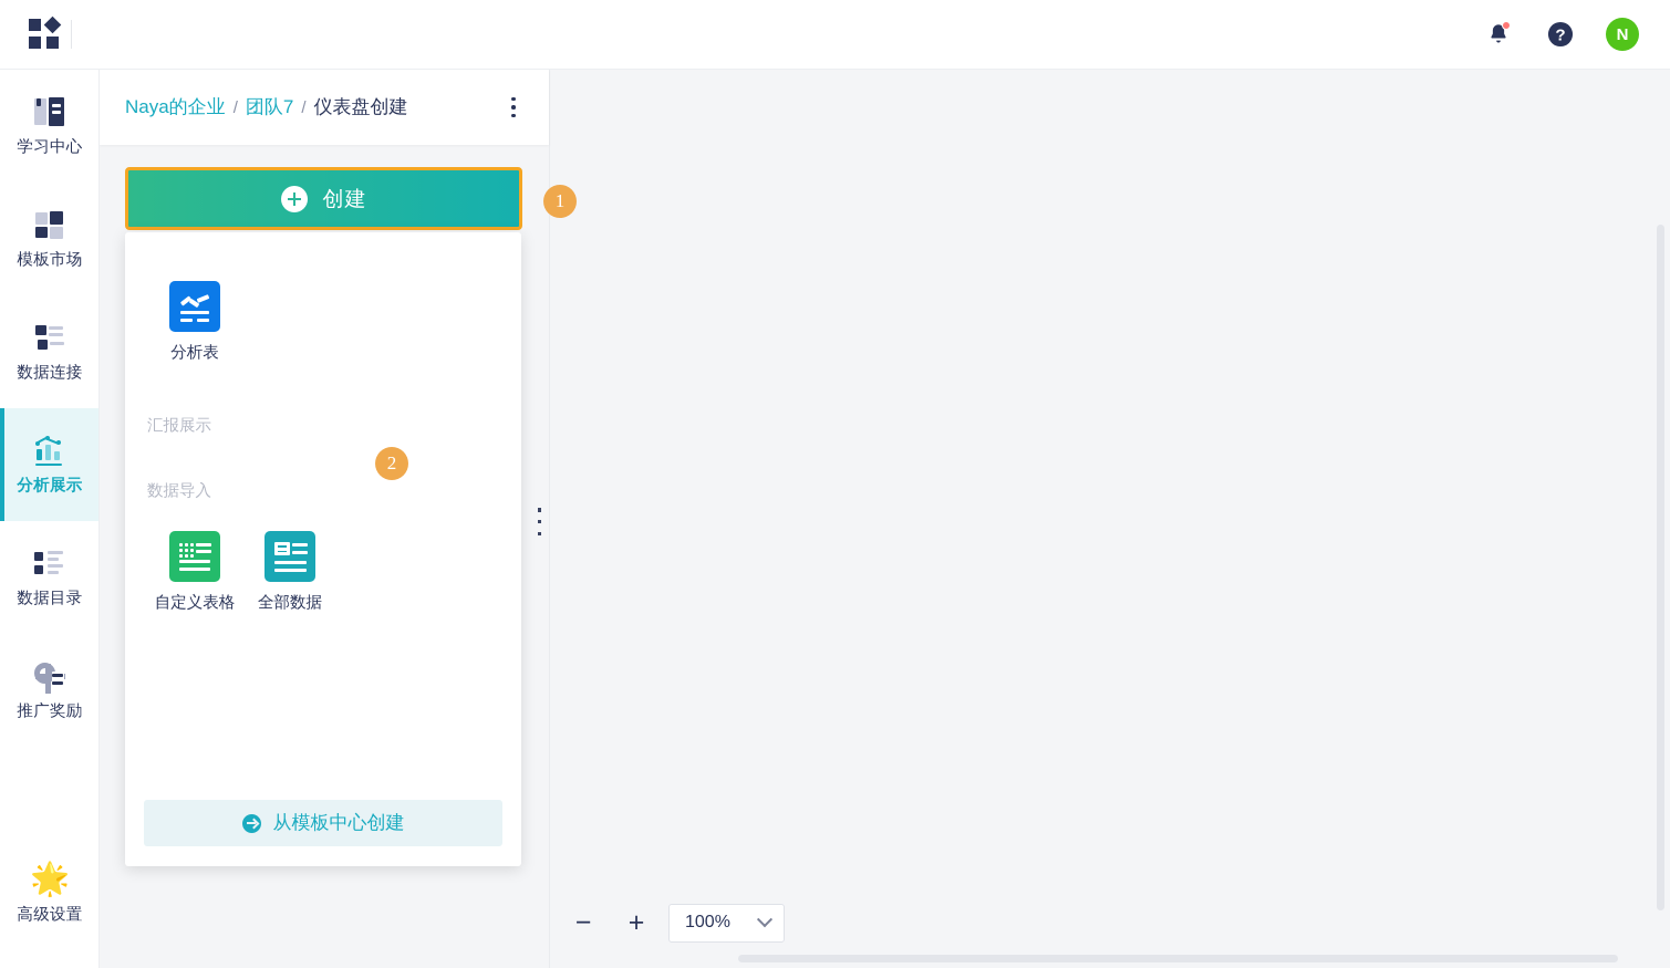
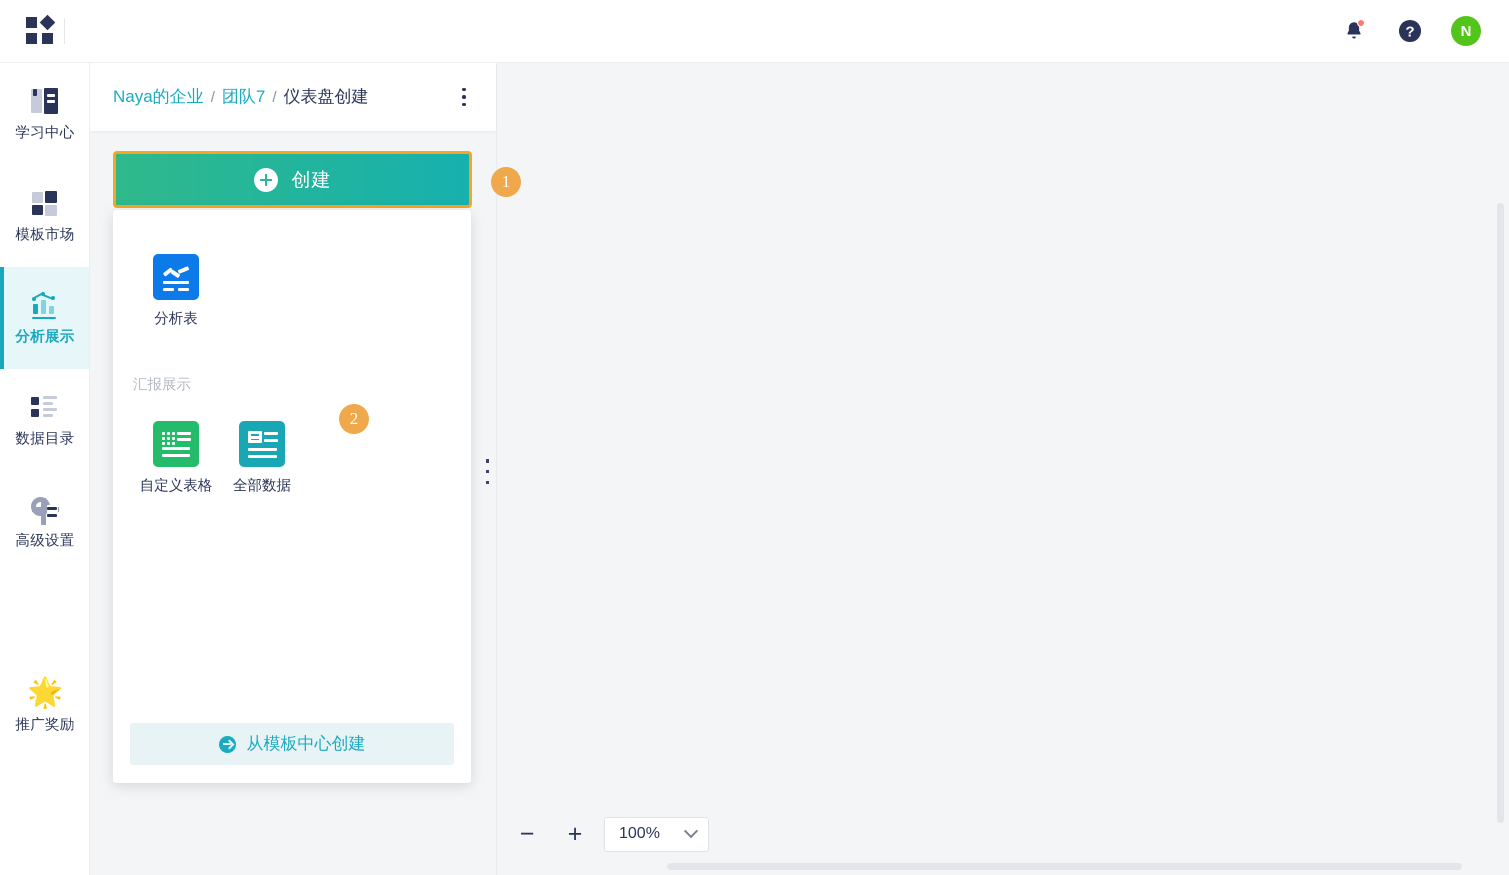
  ?
  N
  学习中心
  模板市场
- 数据连接
  分析展示
  数据目录
- 推广奖励
+ 高级设置
  🌟
- 高级设置
+ 推广奖励
  Naya的企业
  /
  团队7
  /
  仪表盘创建
  创建
  分析表
  汇报展示
- 数据导入
  自定义表格
  全部数据
  从模板中心创建
  1
  2
  −
  +
  100%
